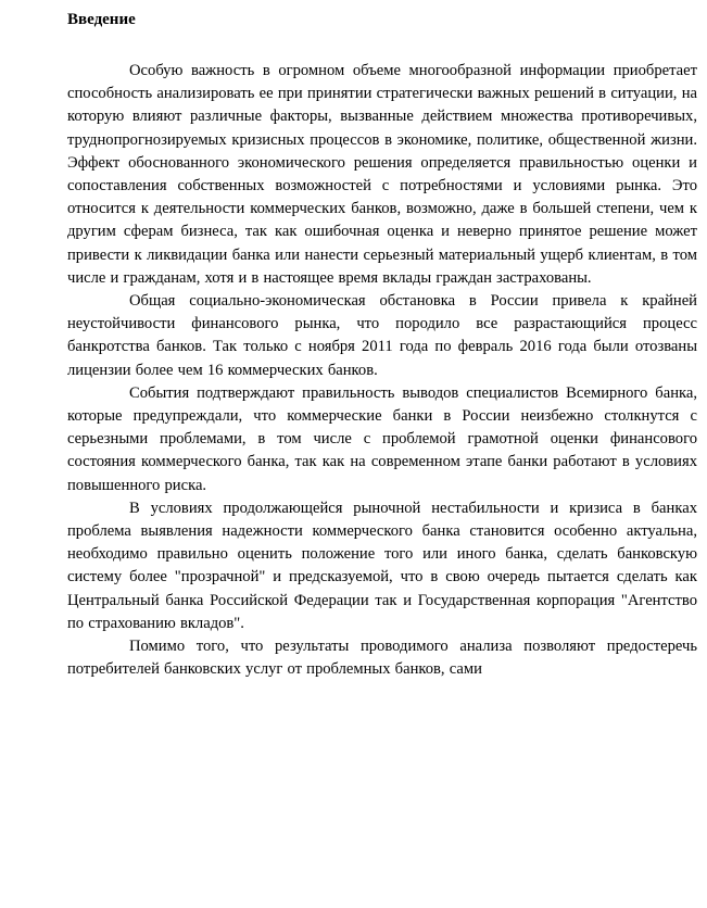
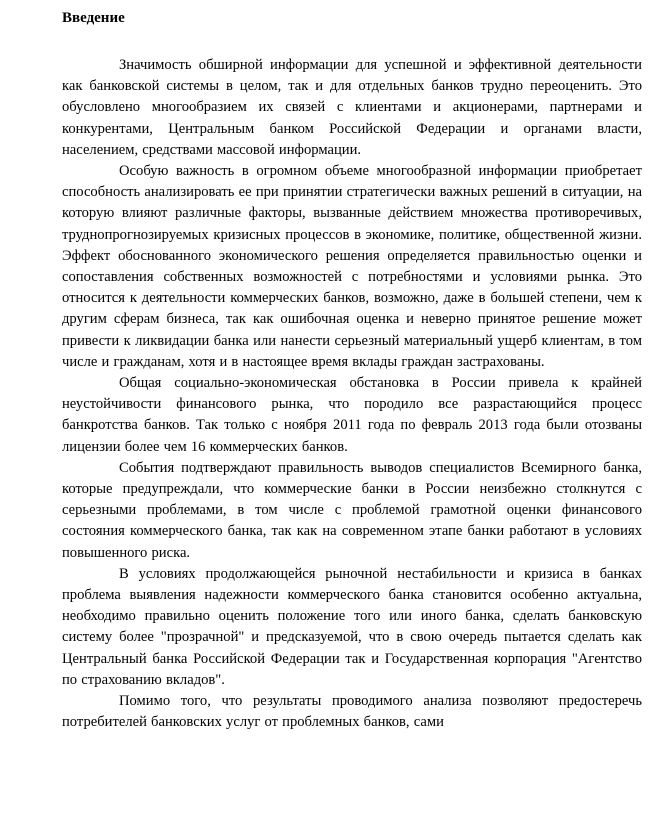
  Введение
+ Значимость обширной информации для успешной и эффективной деятельности как банковской системы в целом, так и для отдельных банков трудно переоценить. Это обусловлено многообразием их связей с клиентами и акционерами, партнерами и конкурентами, Центральным банком Российской Федерации и органами власти, населением, средствами массовой информации.
  Особую важность в огромном объеме многообразной информации приобретает способность анализировать ее при принятии стратегически важных решений в ситуации, на которую влияют различные факторы, вызванные действием множества противоречивых, труднопрогнозируемых кризисных процессов в экономике, политике, общественной жизни. Эффект обоснованного экономического решения определяется правильностью оценки и сопоставления собственных возможностей с потребностями и условиями рынка. Это относится к деятельности коммерческих банков, возможно, даже в большей степени, чем к другим сферам бизнеса, так как ошибочная оценка и неверно принятое решение может привести к ликвидации банка или нанести серьезный материальный ущерб клиентам, в том числе и гражданам, хотя и в настоящее время вклады граждан застрахованы.
- Общая социально-экономическая обстановка в России привела к крайней неустойчивости финансового рынка, что породило все разрастающийся процесс банкротства банков. Так только с ноября 2011 года по февраль 2016 года были отозваны лицензии более чем 16 коммерческих банков.
+ Общая социально-экономическая обстановка в России привела к крайней неустойчивости финансового рынка, что породило все разрастающийся процесс банкротства банков. Так только с ноября 2011 года по февраль 2013 года были отозваны лицензии более чем 16 коммерческих банков.
  События подтверждают правильность выводов специалистов Всемирного банка, которые предупреждали, что коммерческие банки в России неизбежно столкнутся с серьезными проблемами, в том числе с проблемой грамотной оценки финансового состояния коммерческого банка, так как на современном этапе банки работают в условиях повышенного риска.
  В условиях продолжающейся рыночной нестабильности и кризиса в банках проблема выявления надежности коммерческого банка становится особенно актуальна, необходимо правильно оценить положение того или иного банка, сделать банковскую систему более "прозрачной" и предсказуемой, что в свою очередь пытается сделать как Центральный банка Российской Федерации так и Государственная корпорация "Агентство по страхованию вкладов".
  Помимо того, что результаты проводимого анализа позволяют предостеречь потребителей банковских услуг от проблемных банков, сами
